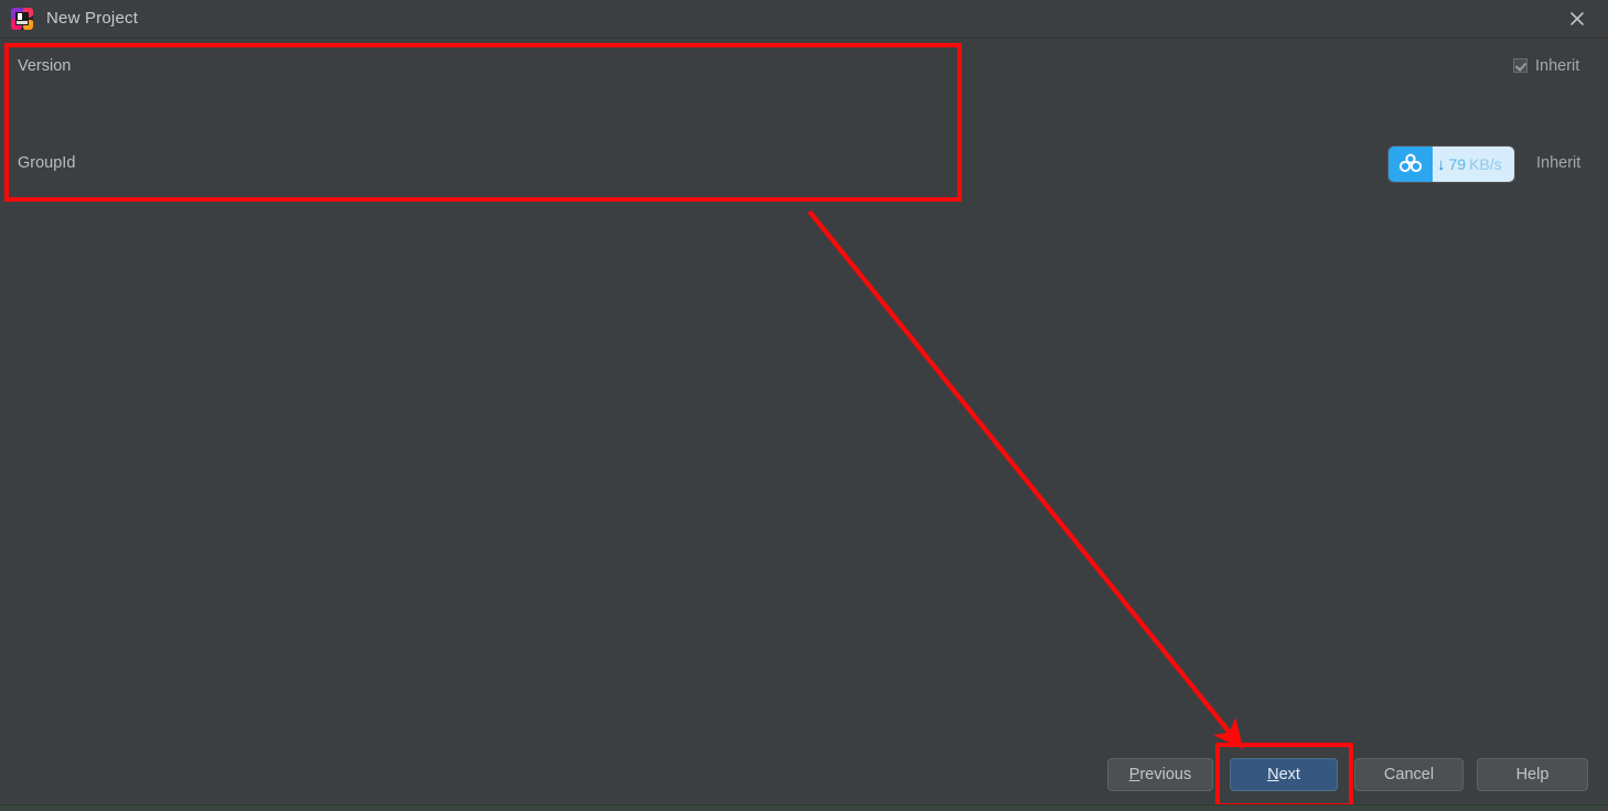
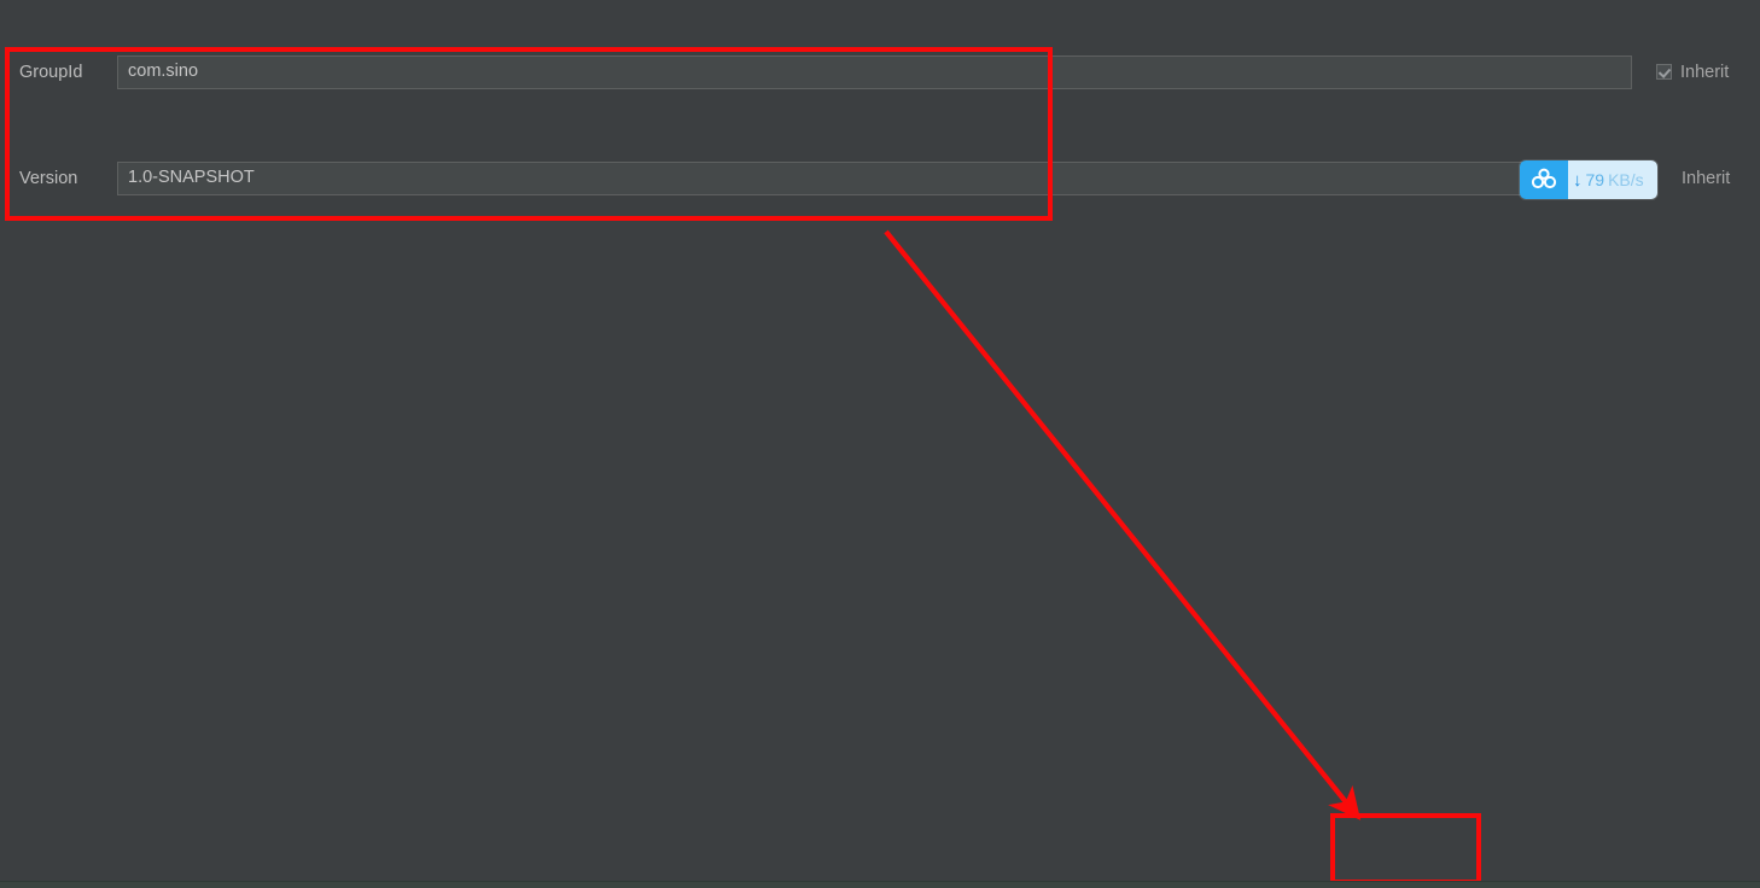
- New Project
- Version
+ GroupId
+ com.sino
  Inherit
- GroupId
+ Version
+ 1.0-SNAPSHOT
  Inherit
  ↓
  79
  KB/s
- Previous
- Next
- Cancel
- Help
